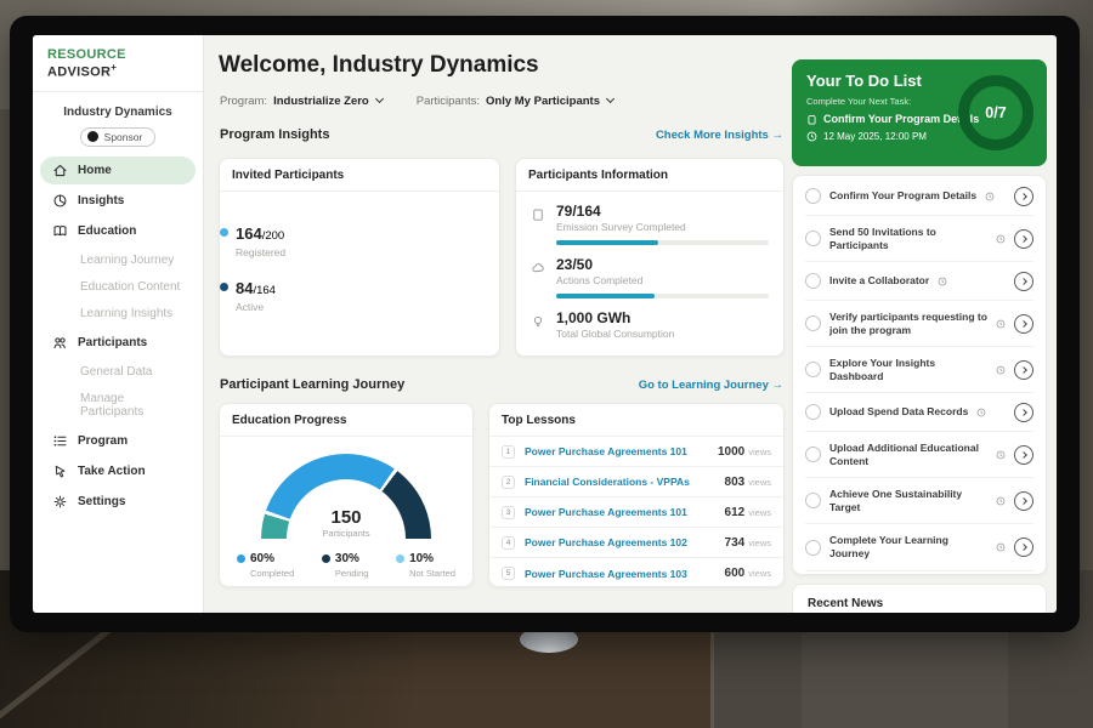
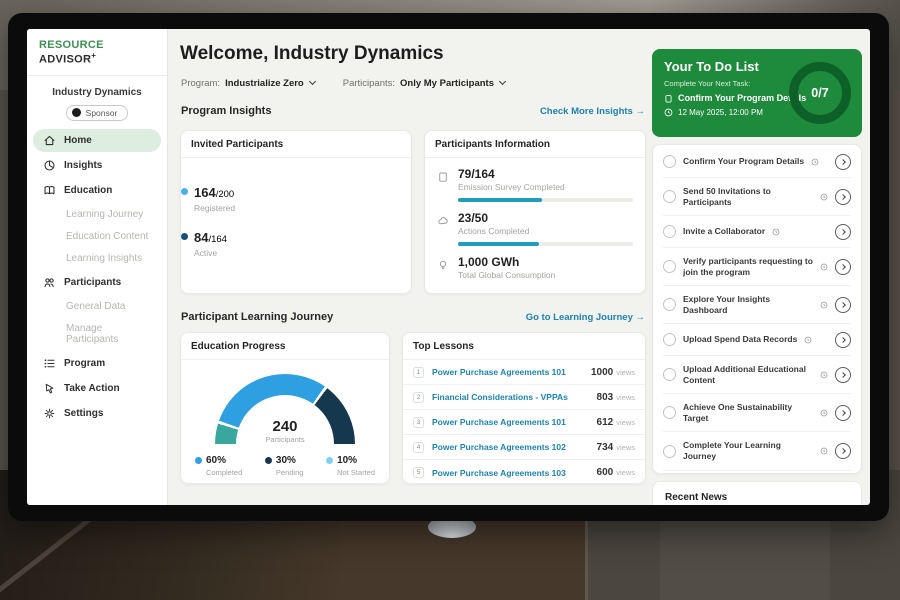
  RESOURCE ADVISOR+
  Industry Dynamics
  Sponsor
  Home
  Insights
  Education
  Learning Journey
  Education Content
  Learning Insights
  Participants
  General Data
  Manage Participants
  Program
  Take Action
  Settings
  Welcome, Industry Dynamics
  Program: Industrialize Zero
  Participants: Only My Participants
  Program Insights
  Check More Insights →
  Invited Participants
  164/200
  Registered
  84/164
  Active
  Participants Information
  79/164
  Emission Survey Completed
  23/50
  Actions Completed
  1,000 GWh
  Total Global Consumption
  Participant Learning Journey
  Go to Learning Journey →
  Education Progress
- 150
+ 240
  Participants
  60%
  Completed
  30%
  Pending
  10%
  Not Started
  Top Lessons
  Power Purchase Agreements 101
  1000
  views
  Financial Considerations - VPPAs
  803
  views
  Power Purchase Agreements 101
  612
  views
  Power Purchase Agreements 102
  734
  views
  Power Purchase Agreements 103
  600
  views
  Your To Do List
  Complete Your Next Task:
  Confirm Your Program Details
  12 May 2025, 12:00 PM
  0/7
  Confirm Your Program Details
  Send 50 Invitations to Participants
  Invite a Collaborator
  Verify participants requesting to join the program
  Explore Your Insights Dashboard
  Upload Spend Data Records
  Upload Additional Educational Content
  Achieve One Sustainability Target
  Complete Your Learning Journey
  Recent News
